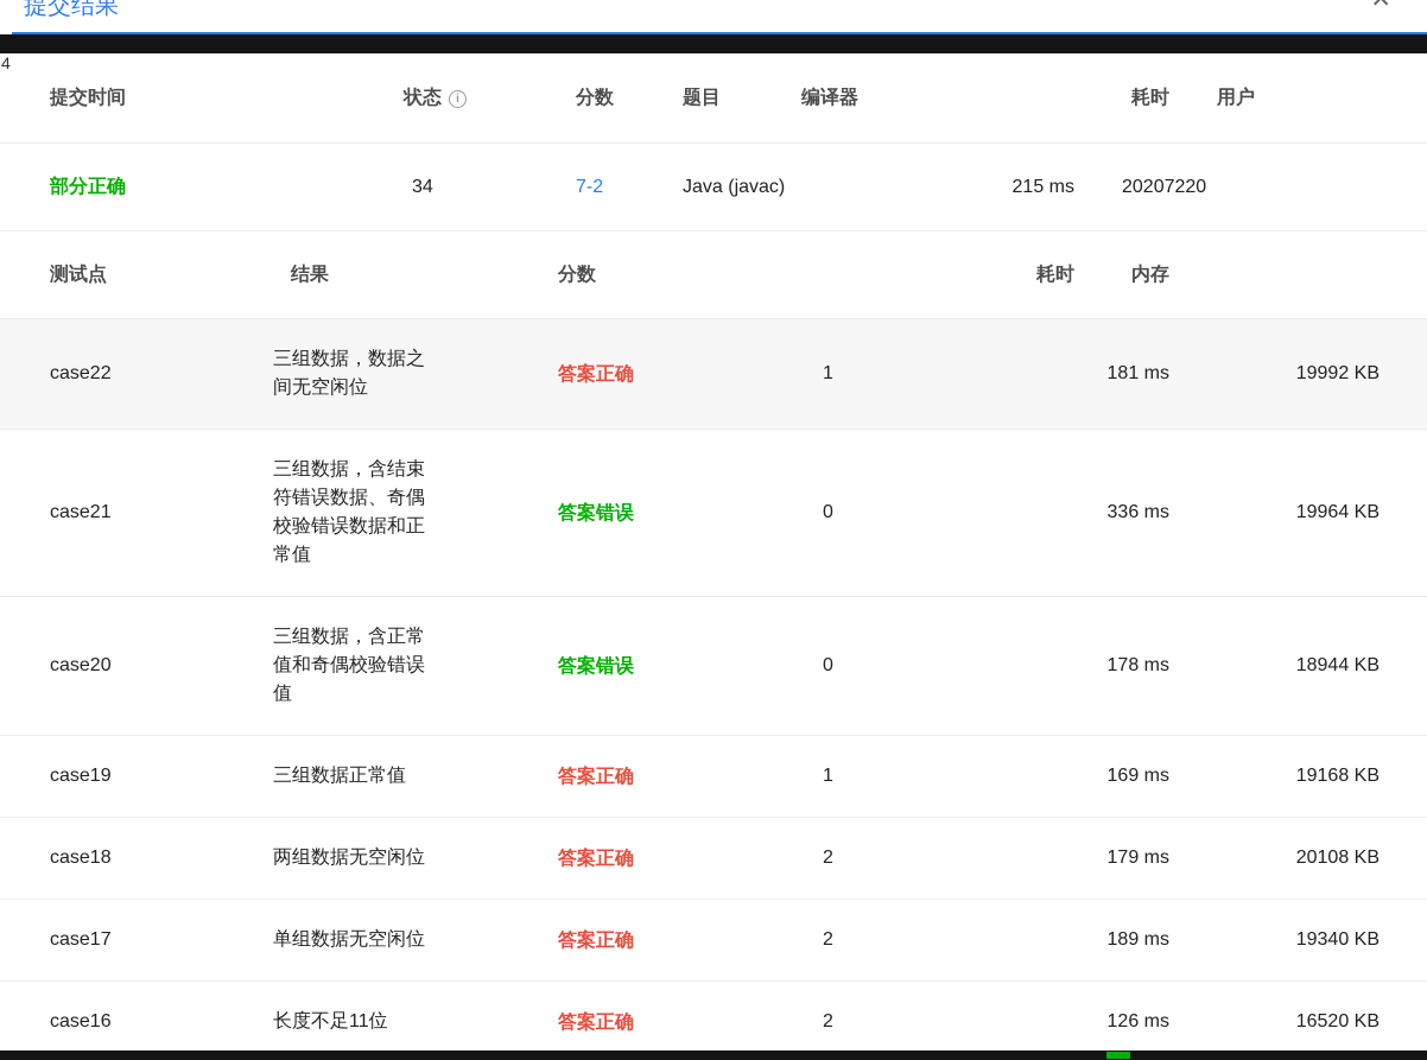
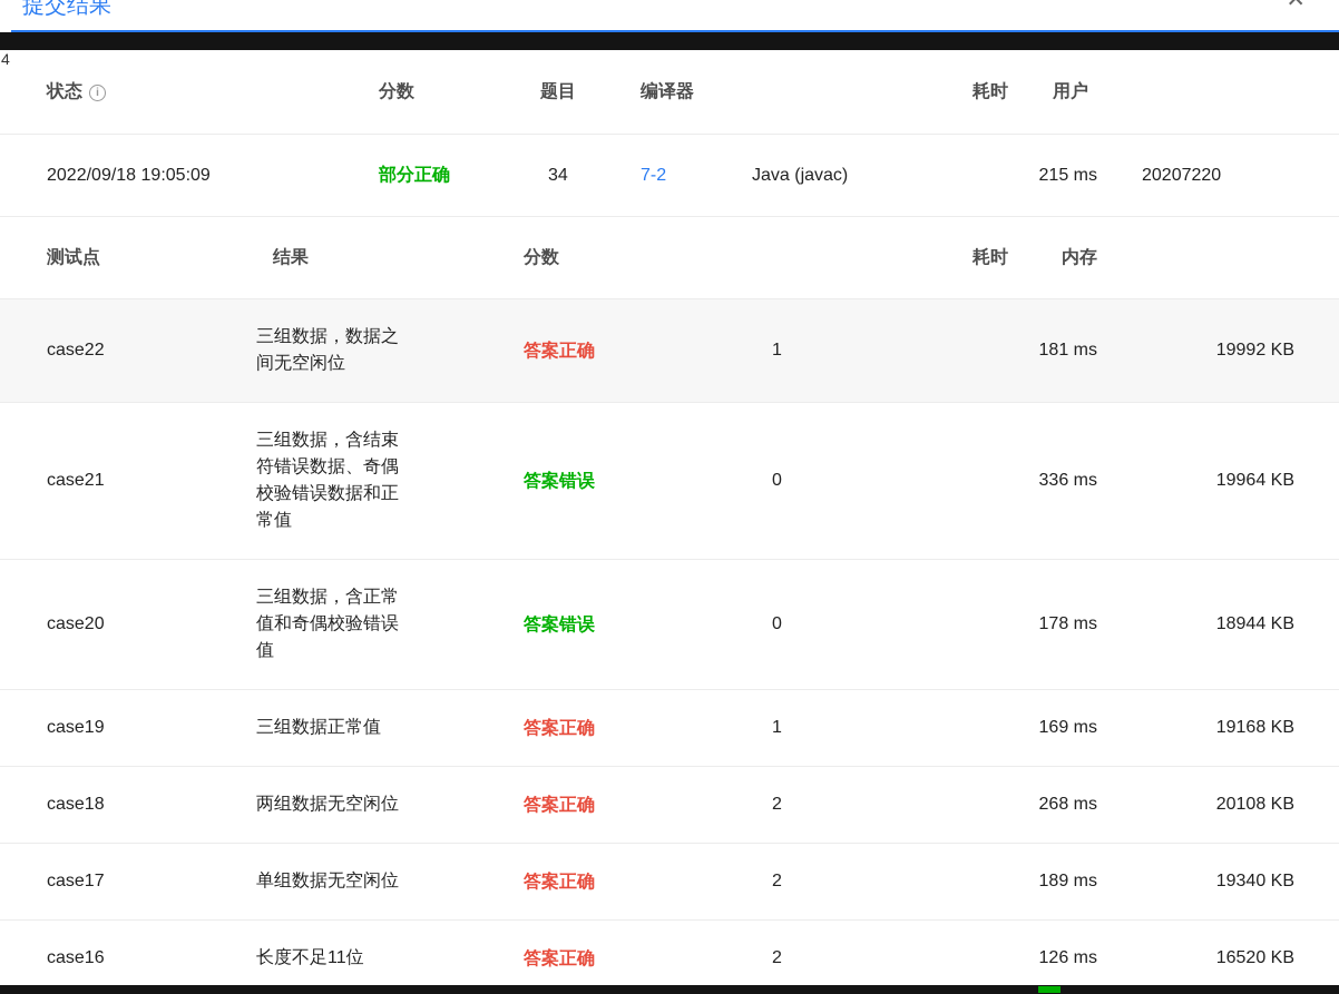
  提交结果
  4
- 提交时间
  状态 i
  分数
  题目
  编译器
  耗时
  用户
+ 2022/09/18 19:05:09
  部分正确
  34
  7-2
  Java (javac)
  215 ms
  20207220
  测试点
  结果
  分数
  耗时
  内存
  case22
  三组数据，数据之间无空闲位
  答案正确
  1
  181 ms
  19992 KB
  case21
  三组数据，含结束符错误数据、奇偶校验错误数据和正常值
  答案错误
  0
  336 ms
  19964 KB
  case20
  三组数据，含正常值和奇偶校验错误值
  答案错误
  0
  178 ms
  18944 KB
  case19
  三组数据正常值
  答案正确
  1
  169 ms
  19168 KB
  case18
  两组数据无空闲位
  答案正确
  2
- 179 ms
+ 268 ms
  20108 KB
  case17
  单组数据无空闲位
  答案正确
  2
  189 ms
  19340 KB
  case16
  长度不足11位
  答案正确
  2
  126 ms
  16520 KB
